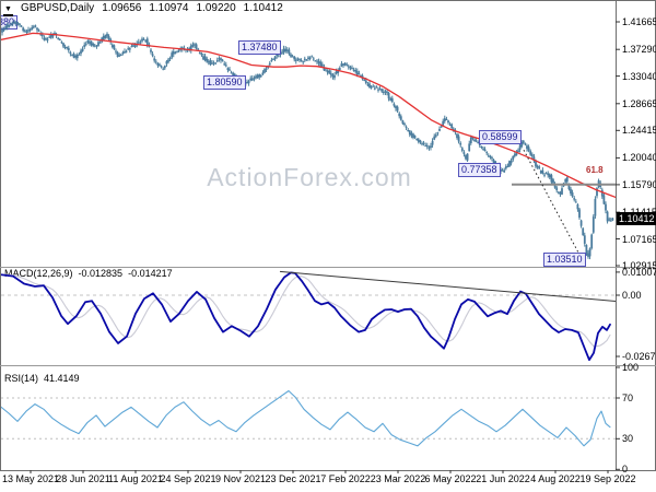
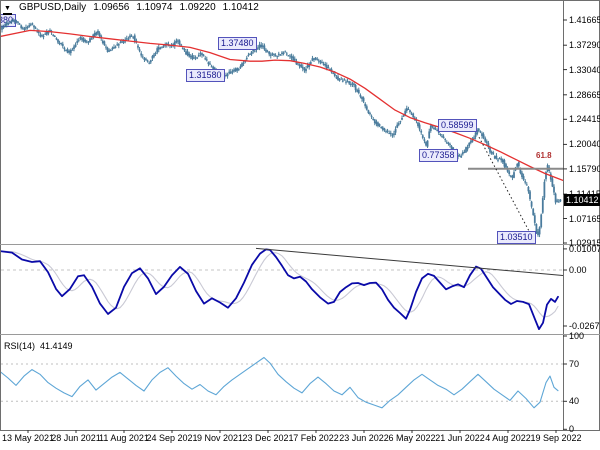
- ActionForex.com
- MACD(12,26,9)
- -0.012835
- -0.014217
  RSI(14)
  41.4149
  1.41665
  1.37290
  1.33040
  1.28665
  1.24415
  1.20040
  1.15790
  1.07165
  1.02915
  0.01007
  0.00
  -0.0267
  100
  70
- 30
+ 40
  0
  13 May 2021
  28 Jun 2021
  11 Aug 2021
  24 Sep 2021
  9 Nov 2021
  23 Dec 2021
  7 Feb 2022
- 23 Mar 2022
+ 23 Jun 2022
  6 May 2022
  21 Jun 2022
  4 Aug 2022
  19 Sep 2022
  1.37480
- 1.80590
+ 1.31580
  0.58599
  0.77358
  1.03510
  1.10412
  61.8
  GBPUSD,Daily
  1.09656
  1.10974
  1.09220
  1.10412
